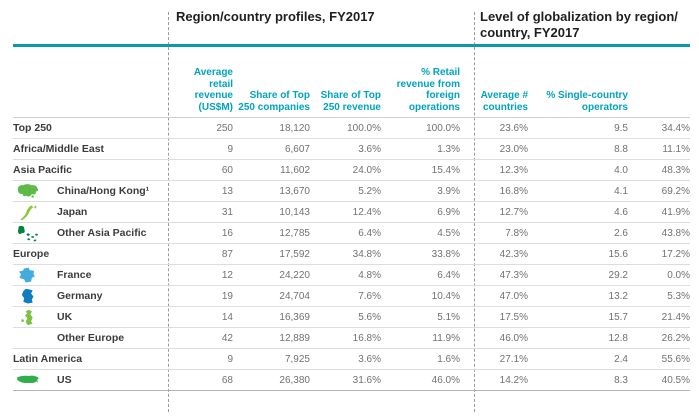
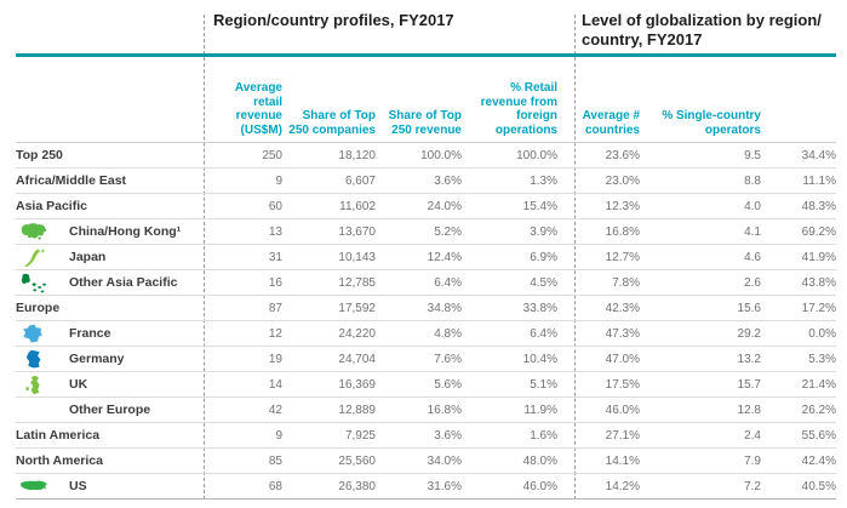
  Region/country profiles, FY2017
  Level of globalization by region/
  country, FY2017
  Average retail revenue (US$M)
  Share of Top 250 companies
  Share of Top 250 revenue
  % Retail revenue from foreign operations
  Average # countries
  % Single-country operators
  Top 250
  250
  18,120
  100.0%
  100.0%
  23.6%
  9.5
  34.4%
  Africa/Middle East
  9
  6,607
  3.6%
  1.3%
  23.0%
  8.8
  11.1%
  Asia Pacific
  60
  11,602
  24.0%
  15.4%
  12.3%
  4.0
  48.3%
  China/Hong Kong¹
  13
  13,670
  5.2%
  3.9%
  16.8%
  4.1
  69.2%
  Japan
  31
  10,143
  12.4%
  6.9%
  12.7%
  4.6
  41.9%
  Other Asia Pacific
  16
  12,785
  6.4%
  4.5%
  7.8%
  2.6
  43.8%
  Europe
  87
  17,592
  34.8%
  33.8%
  42.3%
  15.6
  17.2%
  France
  12
  24,220
  4.8%
  6.4%
  47.3%
  29.2
  0.0%
  Germany
  19
  24,704
  7.6%
  10.4%
  47.0%
  13.2
  5.3%
  UK
  14
  16,369
  5.6%
  5.1%
  17.5%
  15.7
  21.4%
  Other Europe
  42
  12,889
  16.8%
  11.9%
  46.0%
  12.8
  26.2%
  Latin America
  9
  7,925
  3.6%
  1.6%
  27.1%
  2.4
  55.6%
+ North America
+ 85
+ 25,560
+ 34.0%
+ 48.0%
+ 14.1%
+ 7.9
+ 42.4%
  US
  68
  26,380
  31.6%
  46.0%
  14.2%
- 8.3
+ 7.2
  40.5%
